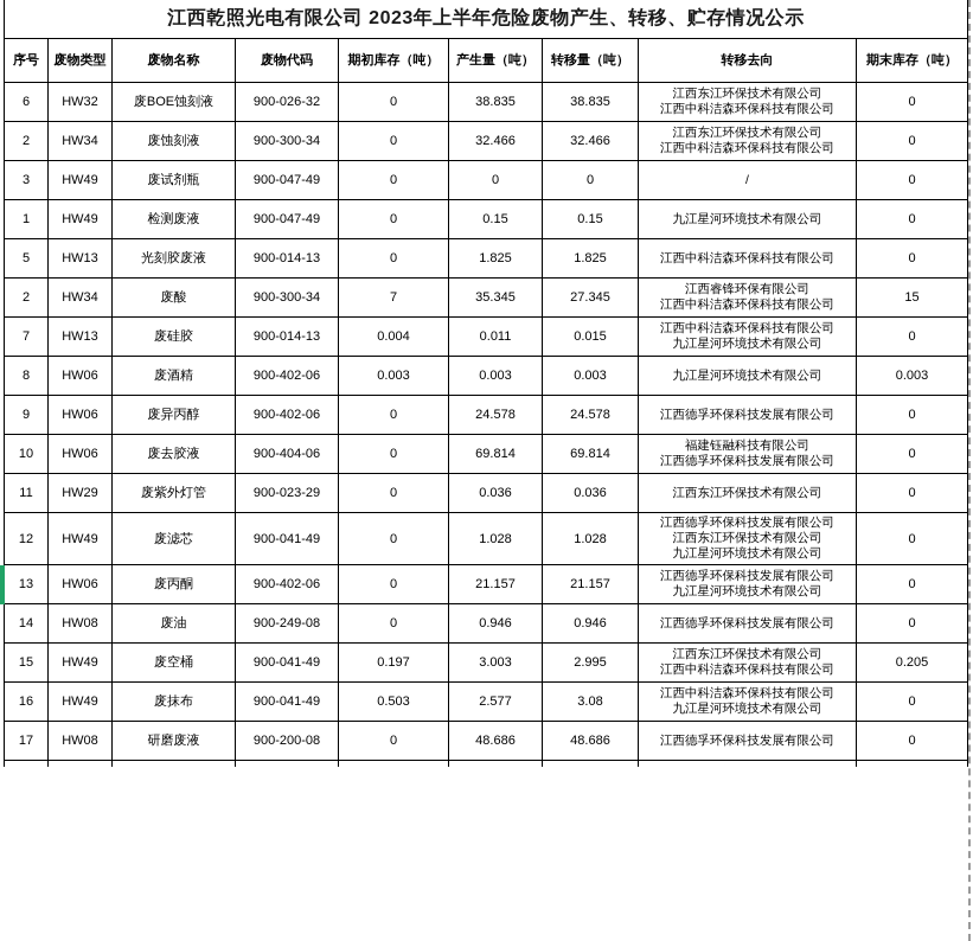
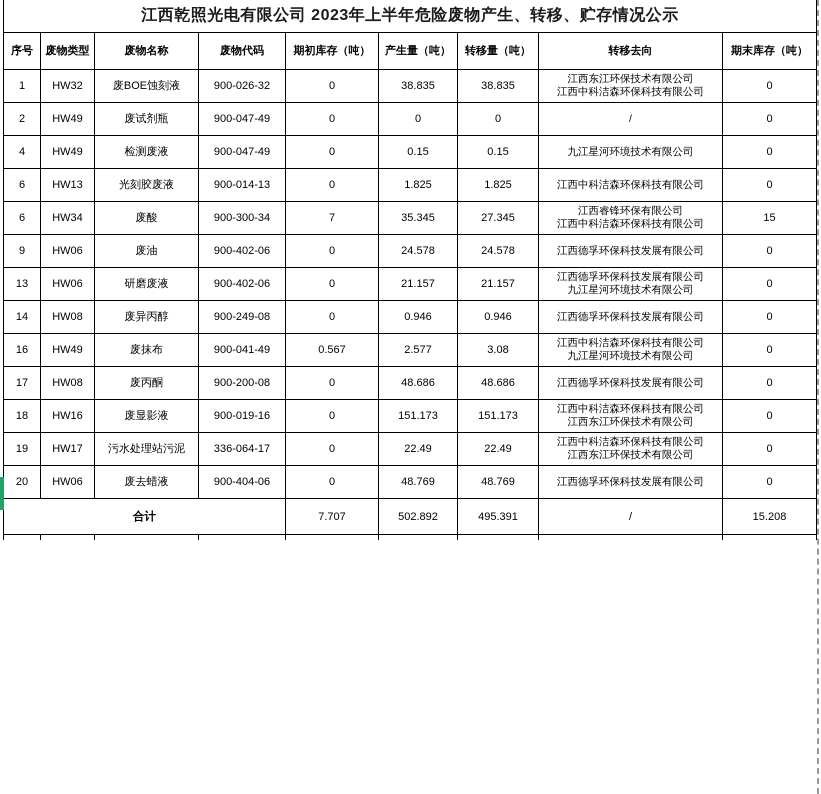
  江西乾照光电有限公司 2023年上半年危险废物产生、转移、贮存情况公示
  序号	废物类型	废物名称	废物代码	期初库存（吨）	产生量（吨）	转移量（吨）	转移去向	期末库存（吨）
- 6	HW32	废BOE蚀刻液	900-026-32	0	38.835	38.835	江西东江环保技术有限公司江西中科洁森环保科技有限公司	0
+ 1	HW32	废BOE蚀刻液	900-026-32	0	38.835	38.835	江西东江环保技术有限公司江西中科洁森环保科技有限公司	0
- 2	HW34	废蚀刻液	900-300-34	0	32.466	32.466	江西东江环保技术有限公司江西中科洁森环保科技有限公司	0
- 3	HW49	废试剂瓶	900-047-49	0	0	0	/	0
+ 2	HW49	废试剂瓶	900-047-49	0	0	0	/	0
- 1	HW49	检测废液	900-047-49	0	0.15	0.15	九江星河环境技术有限公司	0
+ 4	HW49	检测废液	900-047-49	0	0.15	0.15	九江星河环境技术有限公司	0
- 5	HW13	光刻胶废液	900-014-13	0	1.825	1.825	江西中科洁森环保科技有限公司	0
+ 6	HW13	光刻胶废液	900-014-13	0	1.825	1.825	江西中科洁森环保科技有限公司	0
- 2	HW34	废酸	900-300-34	7	35.345	27.345	江西睿锋环保有限公司江西中科洁森环保科技有限公司	15
+ 6	HW34	废酸	900-300-34	7	35.345	27.345	江西睿锋环保有限公司江西中科洁森环保科技有限公司	15
- 7	HW13	废硅胶	900-014-13	0.004	0.011	0.015	江西中科洁森环保科技有限公司九江星河环境技术有限公司	0
- 8	HW06	废酒精	900-402-06	0.003	0.003	0.003	九江星河环境技术有限公司	0.003
- 9	HW06	废异丙醇	900-402-06	0	24.578	24.578	江西德孚环保科技发展有限公司	0
+ 9	HW06	废油	900-402-06	0	24.578	24.578	江西德孚环保科技发展有限公司	0
- 10	HW06	废去胶液	900-404-06	0	69.814	69.814	福建钰融科技有限公司江西德孚环保科技发展有限公司	0
- 11	HW29	废紫外灯管	900-023-29	0	0.036	0.036	江西东江环保技术有限公司	0
- 12	HW49	废滤芯	900-041-49	0	1.028	1.028	江西德孚环保科技发展有限公司江西东江环保技术有限公司九江星河环境技术有限公司	0
- 13	HW06	废丙酮	900-402-06	0	21.157	21.157	江西德孚环保科技发展有限公司九江星河环境技术有限公司	0
+ 13	HW06	研磨废液	900-402-06	0	21.157	21.157	江西德孚环保科技发展有限公司九江星河环境技术有限公司	0
- 14	HW08	废油	900-249-08	0	0.946	0.946	江西德孚环保科技发展有限公司	0
+ 14	HW08	废异丙醇	900-249-08	0	0.946	0.946	江西德孚环保科技发展有限公司	0
- 15	HW49	废空桶	900-041-49	0.197	3.003	2.995	江西东江环保技术有限公司江西中科洁森环保科技有限公司	0.205
- 16	HW49	废抹布	900-041-49	0.503	2.577	3.08	江西中科洁森环保科技有限公司九江星河环境技术有限公司	0
+ 16	HW49	废抹布	900-041-49	0.567	2.577	3.08	江西中科洁森环保科技有限公司九江星河环境技术有限公司	0
- 17	HW08	研磨废液	900-200-08	0	48.686	48.686	江西德孚环保科技发展有限公司	0
+ 17	HW08	废丙酮	900-200-08	0	48.686	48.686	江西德孚环保科技发展有限公司	0
+ 18	HW16	废显影液	900-019-16	0	151.173	151.173	江西中科洁森环保科技有限公司江西东江环保技术有限公司	0
+ 19	HW17	污水处理站污泥	336-064-17	0	22.49	22.49	江西中科洁森环保科技有限公司江西东江环保技术有限公司	0
+ 20	HW06	废去蜡液	900-404-06	0	48.769	48.769	江西德孚环保科技发展有限公司	0
+ 合计	7.707	502.892	495.391	/	15.208
